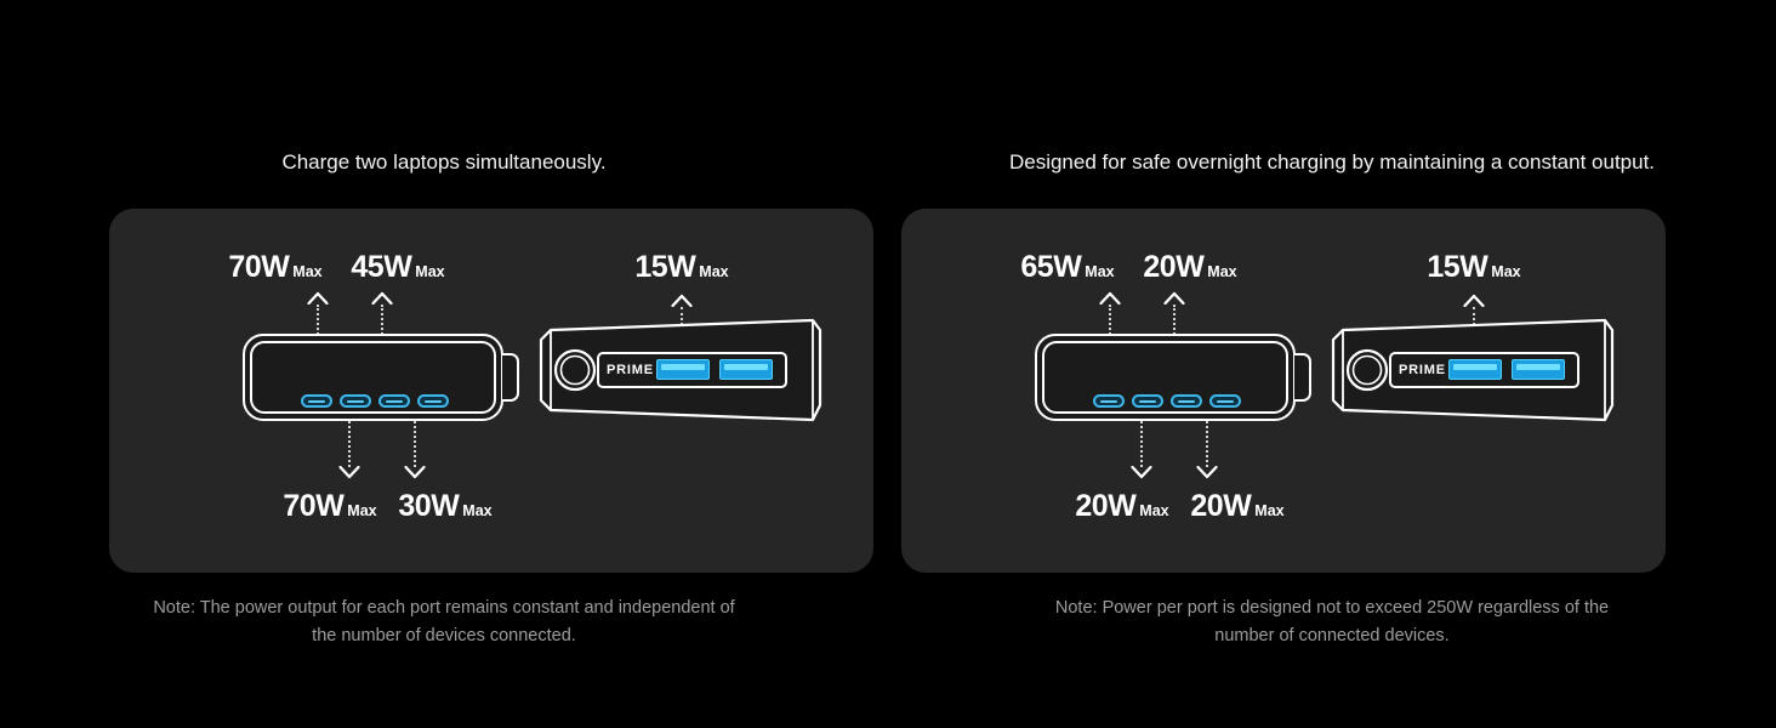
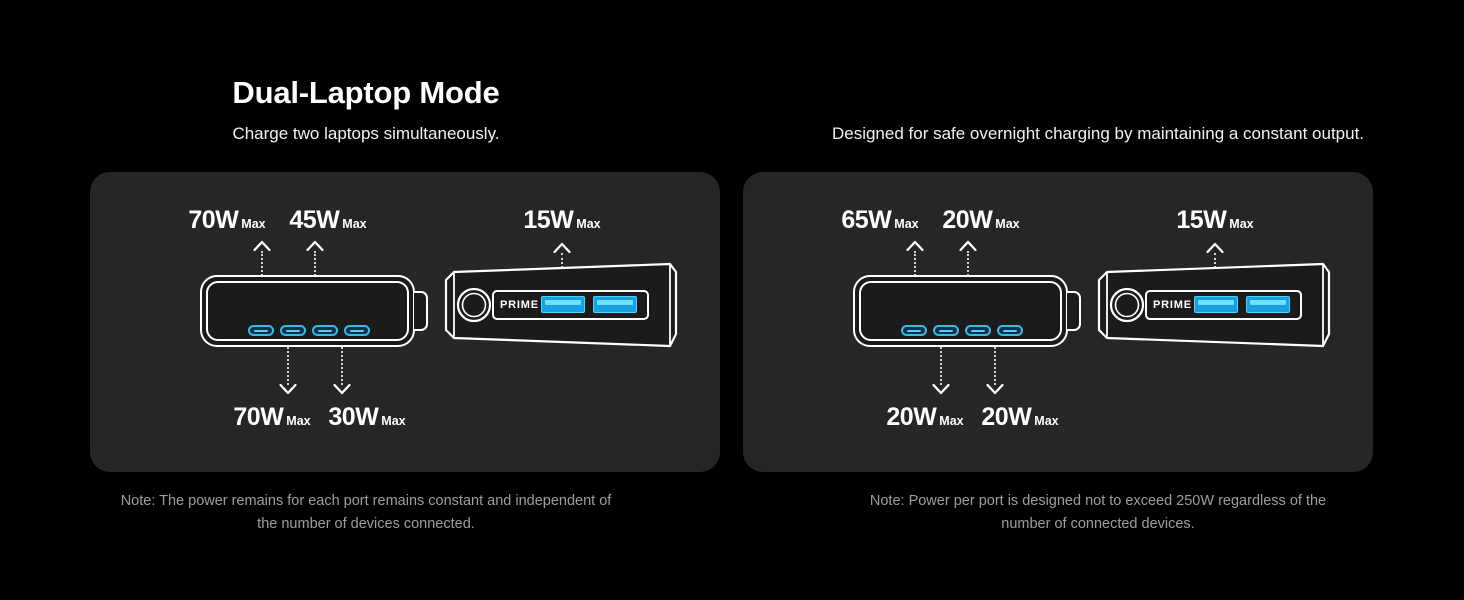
+ Dual-Laptop Mode
  Charge two laptops simultaneously.
  70W Max
  45W Max
  70W Max
  30W Max
  15W Max
  PRIME
- Note: The power output for each port remains constant and independent of the number of devices connected.
+ Note: The power remains for each port remains constant and independent of the number of devices connected.
  Designed for safe overnight charging by maintaining a constant output.
  65W Max
  20W Max
  20W Max
  20W Max
  15W Max
  PRIME
  Note: Power per port is designed not to exceed 250W regardless of the number of connected devices.
